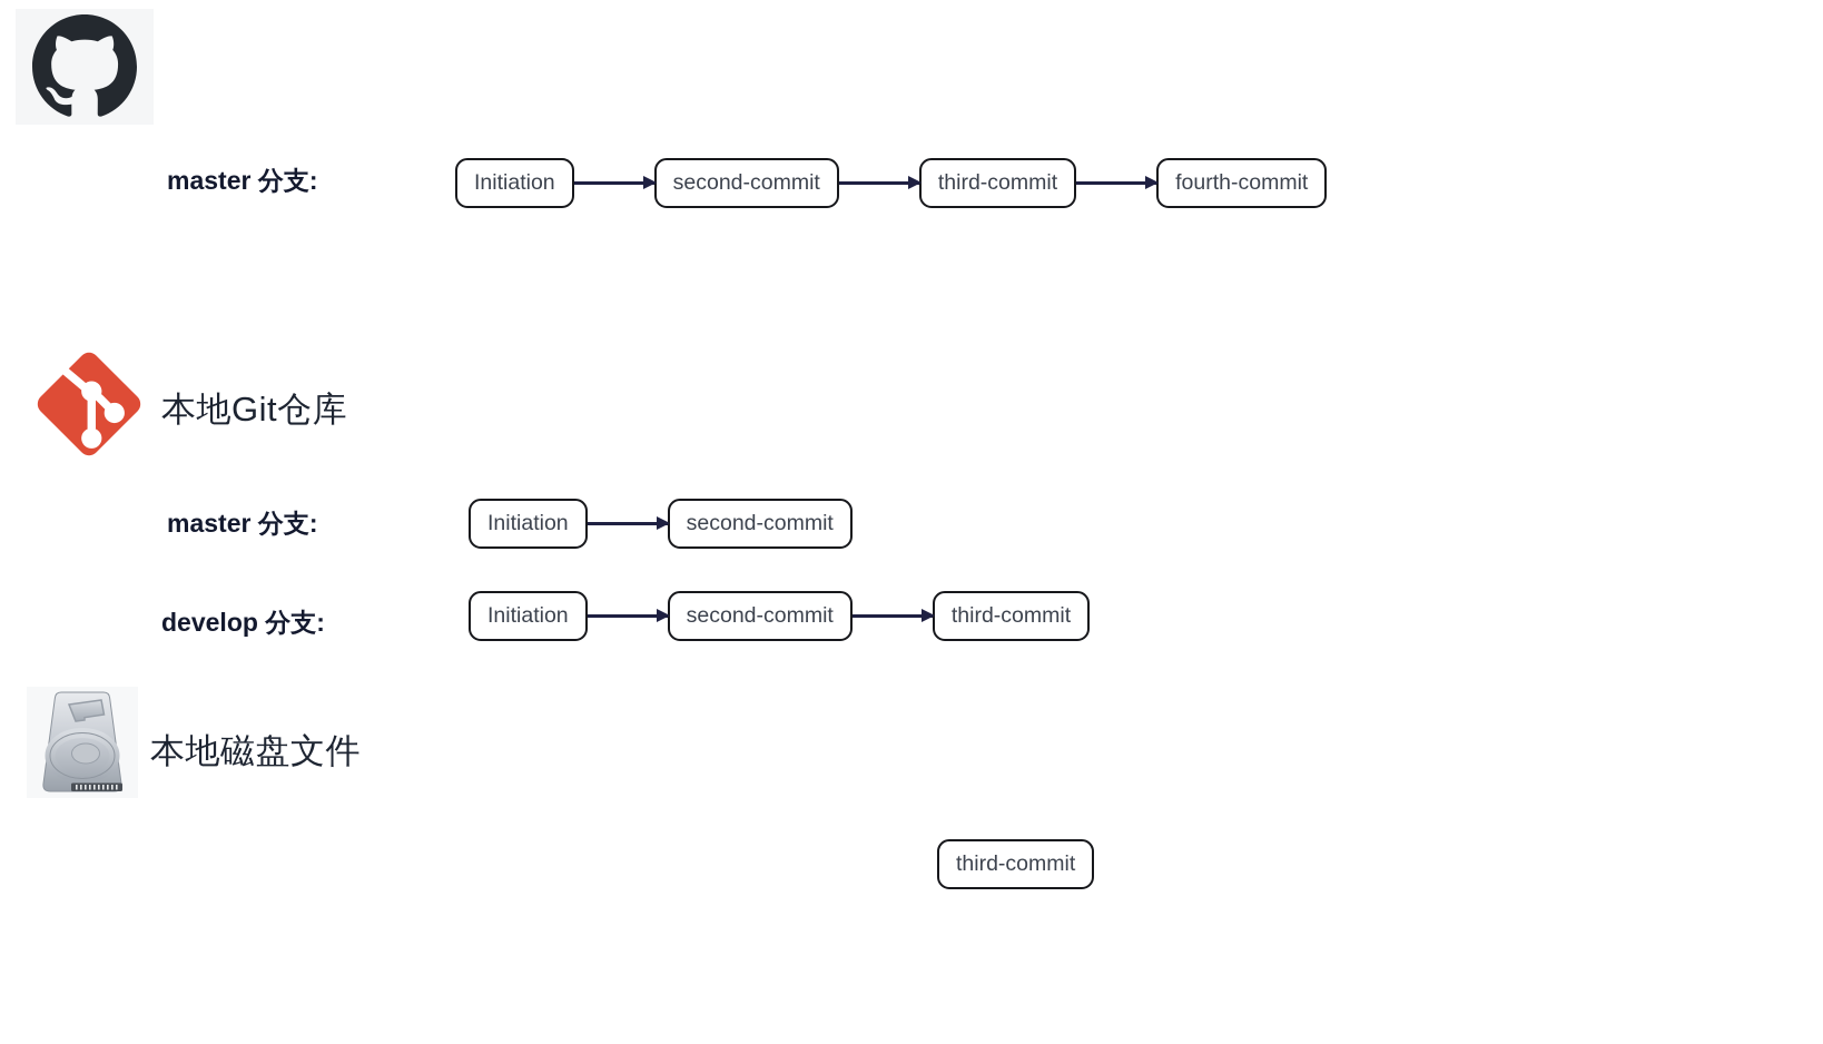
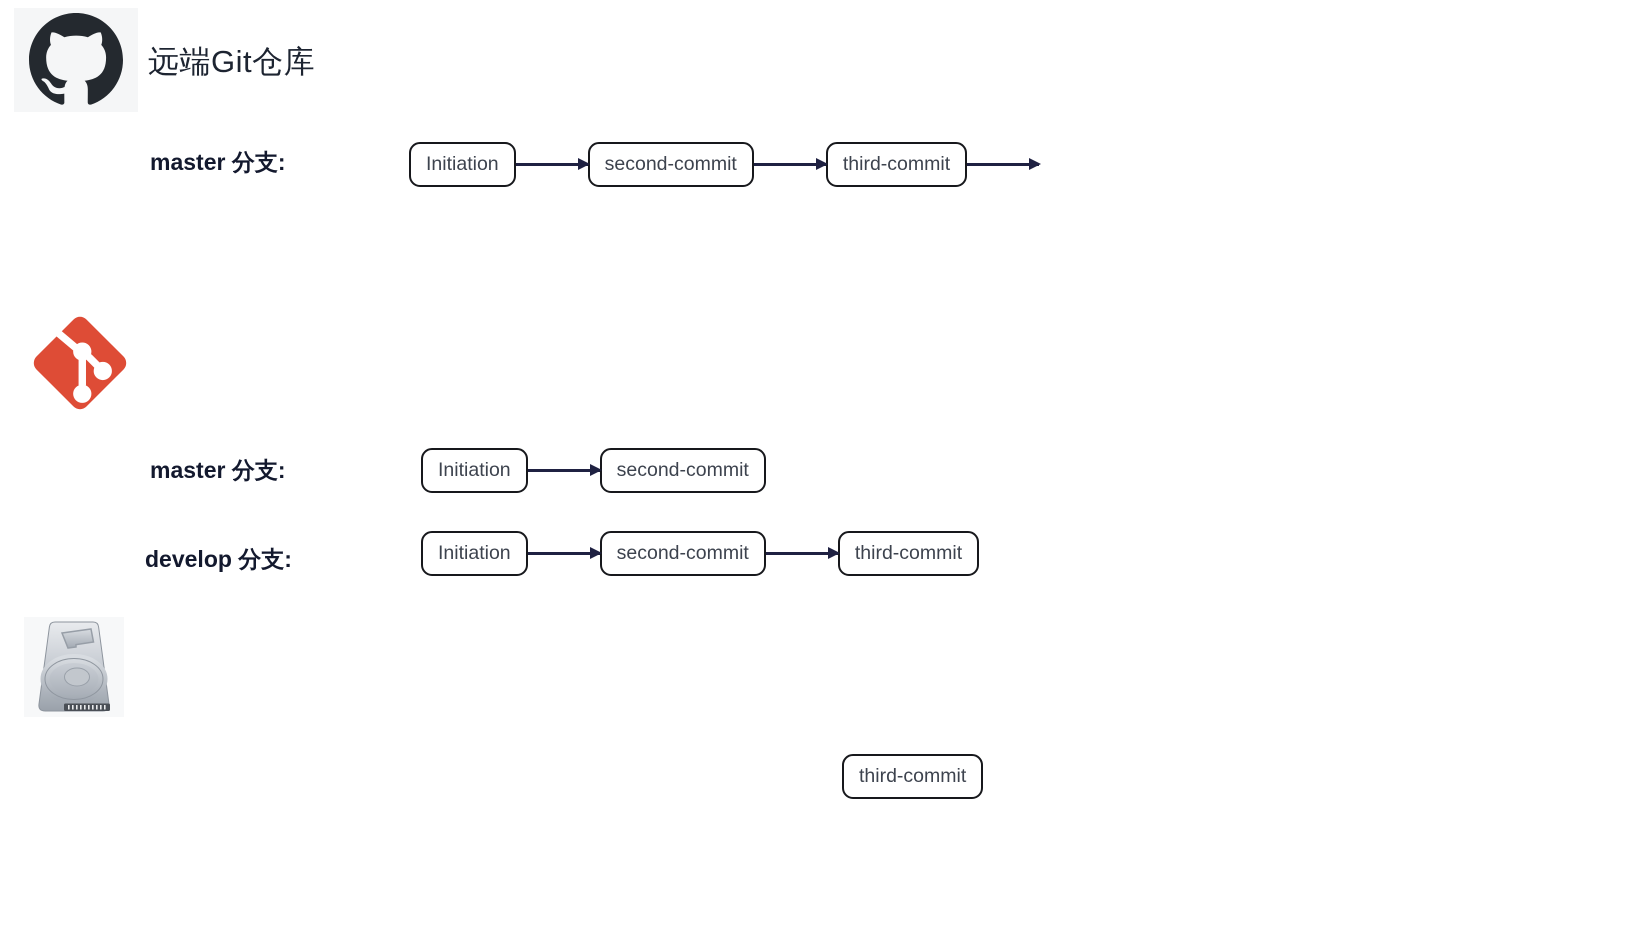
+ 远端Git仓库
  master 分支:
  Initiation
  second-commit
  third-commit
- fourth-commit
- 本地Git仓库
  master 分支:
  Initiation
  second-commit
  develop 分支:
  Initiation
  second-commit
  third-commit
- 本地磁盘文件
  third-commit
